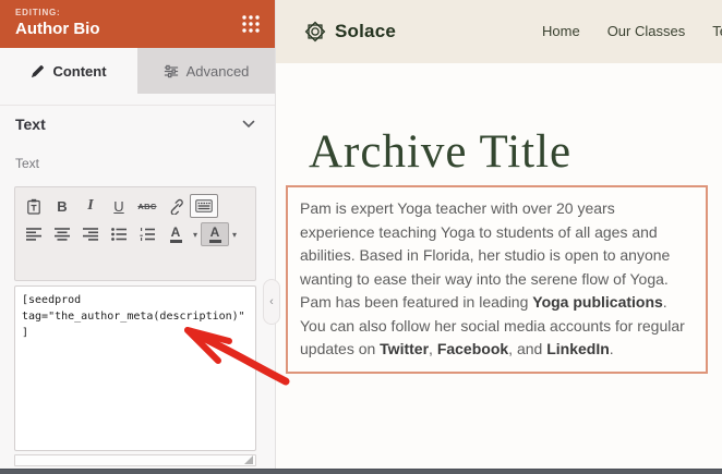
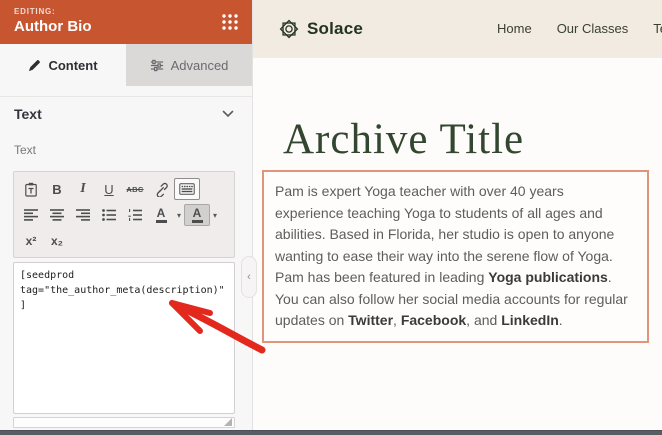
  EDITING:
  Author Bio
  Content
  Advanced
  Text
  Text
  B
  I
  U
  ABC
  A
  ▾
  A
  ▾
+ x²
+ x₂
  ‹
  Solace
  Home
  Our Classes
  Archive Title
- Pam is expert Yoga teacher with over 20 years experience teaching Yoga to students of all ages and abilities. Based in Florida, her studio is open to anyone wanting to ease their way into the serene flow of Yoga. Pam has been featured in leading Yoga publications. You can also follow her social media accounts for regular updates on Twitter, Facebook, and LinkedIn.
+ Pam is expert Yoga teacher with over 40 years experience teaching Yoga to students of all ages and abilities. Based in Florida, her studio is open to anyone wanting to ease their way into the serene flow of Yoga. Pam has been featured in leading Yoga publications. You can also follow her social media accounts for regular updates on Twitter, Facebook, and LinkedIn.
